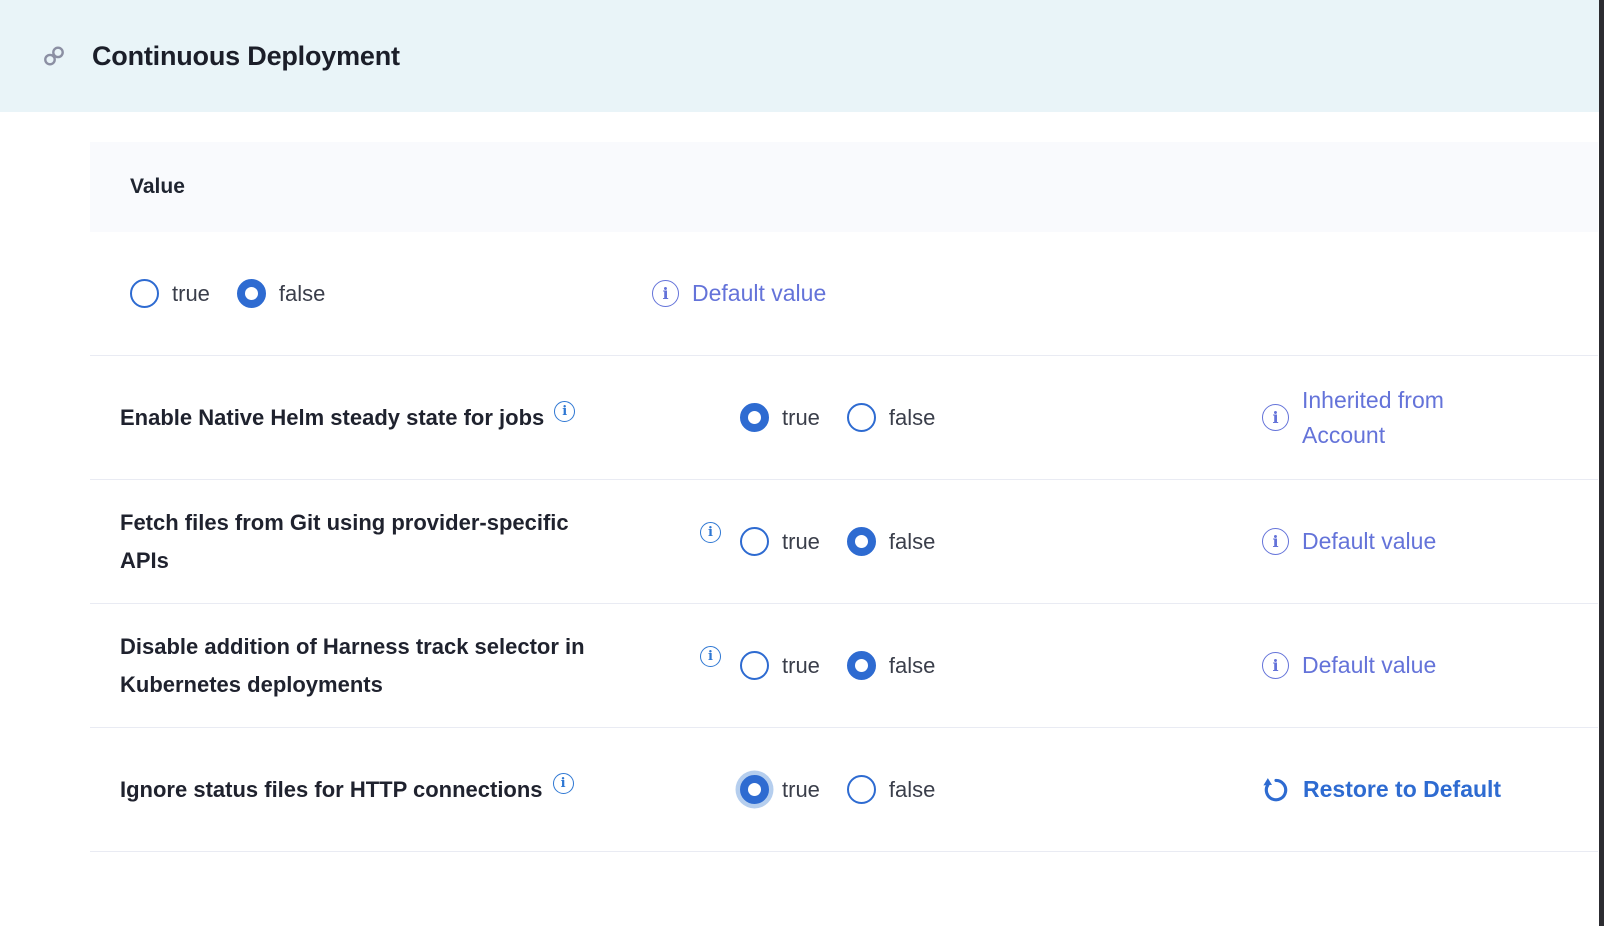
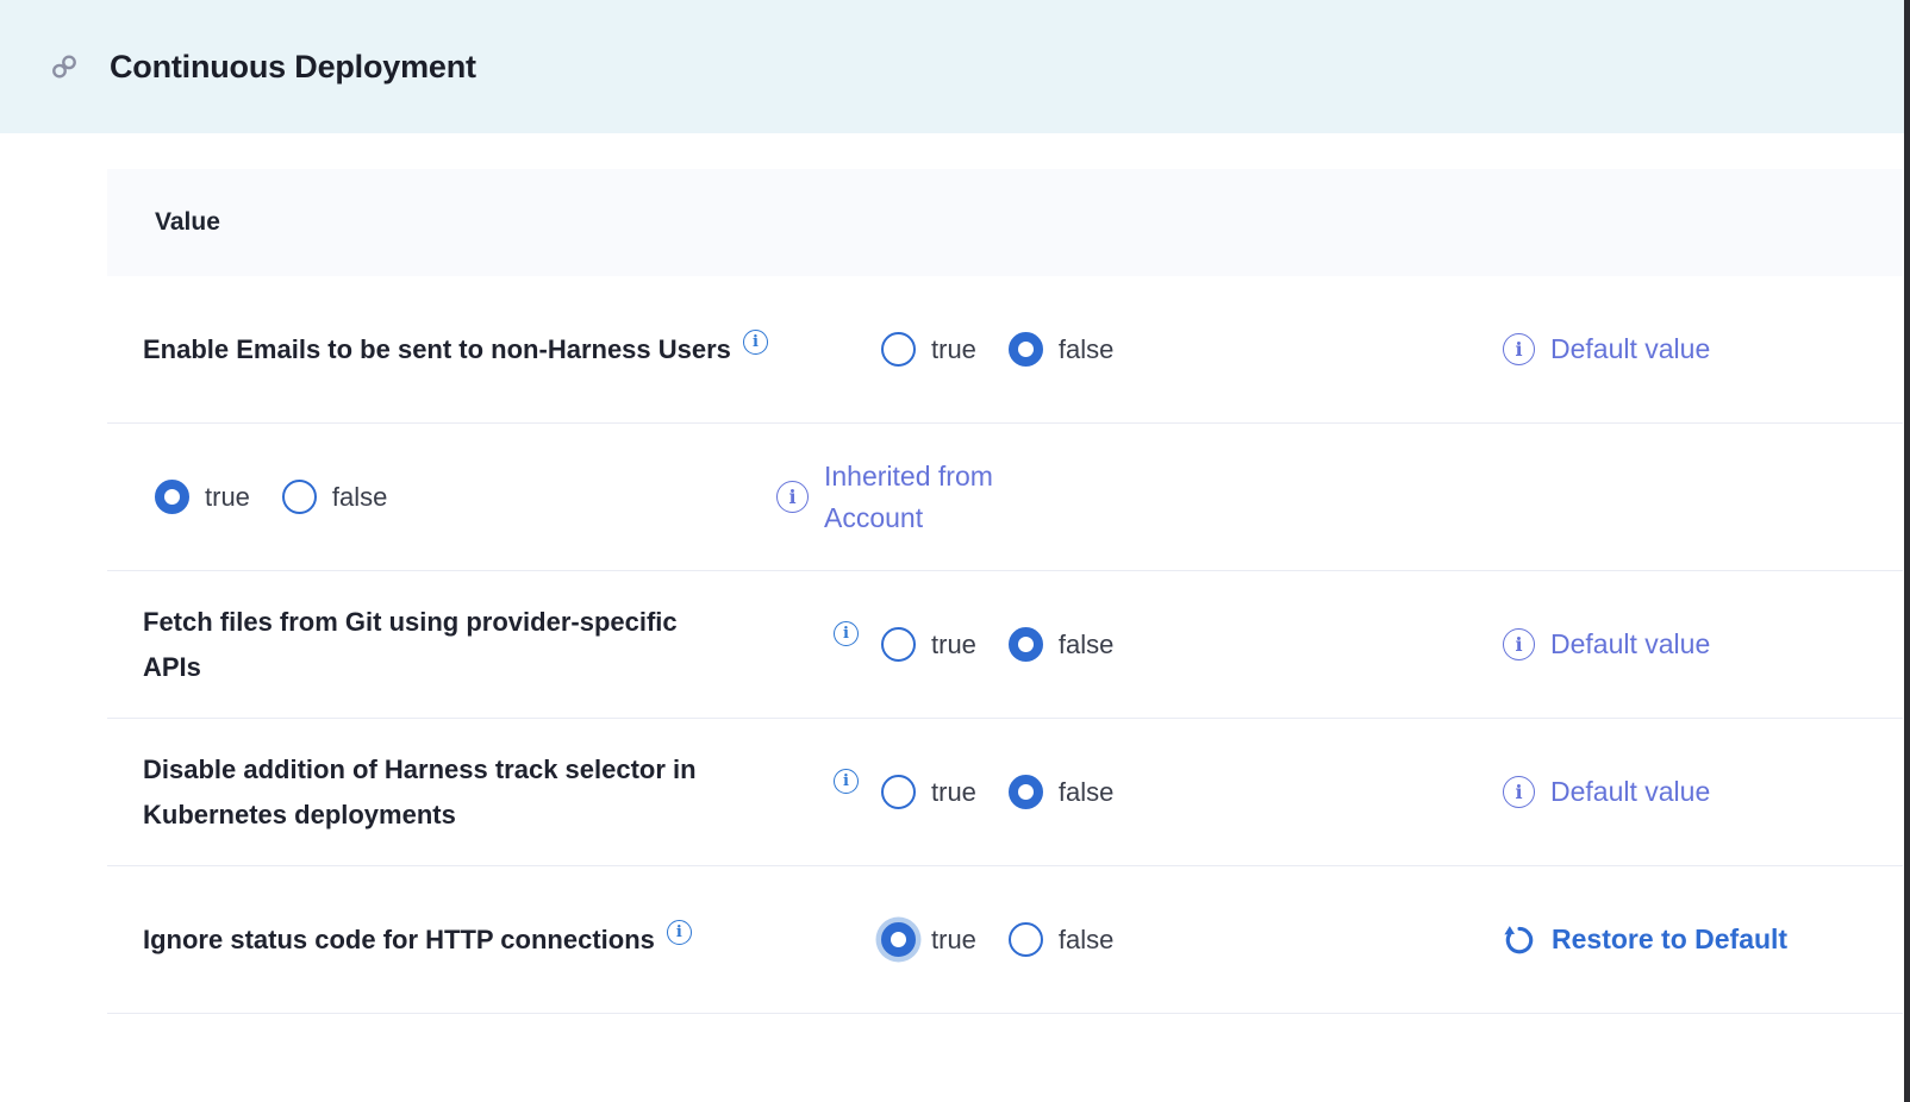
  Continuous Deployment
  Value
+ Enable Emails to be sent to non-Harness Users i
  true
  false
  i
  Default value
- Enable Native Helm steady state for jobs i
  true
  false
  i
  Inherited from
  Account
  Fetch files from Git using provider-specific
  APIs
  i
  true
  false
  i
  Default value
  Disable addition of Harness track selector in
  Kubernetes deployments
  i
  true
  false
  i
  Default value
- Ignore status files for HTTP connections i
+ Ignore status code for HTTP connections i
  true
  false
  Restore to Default
